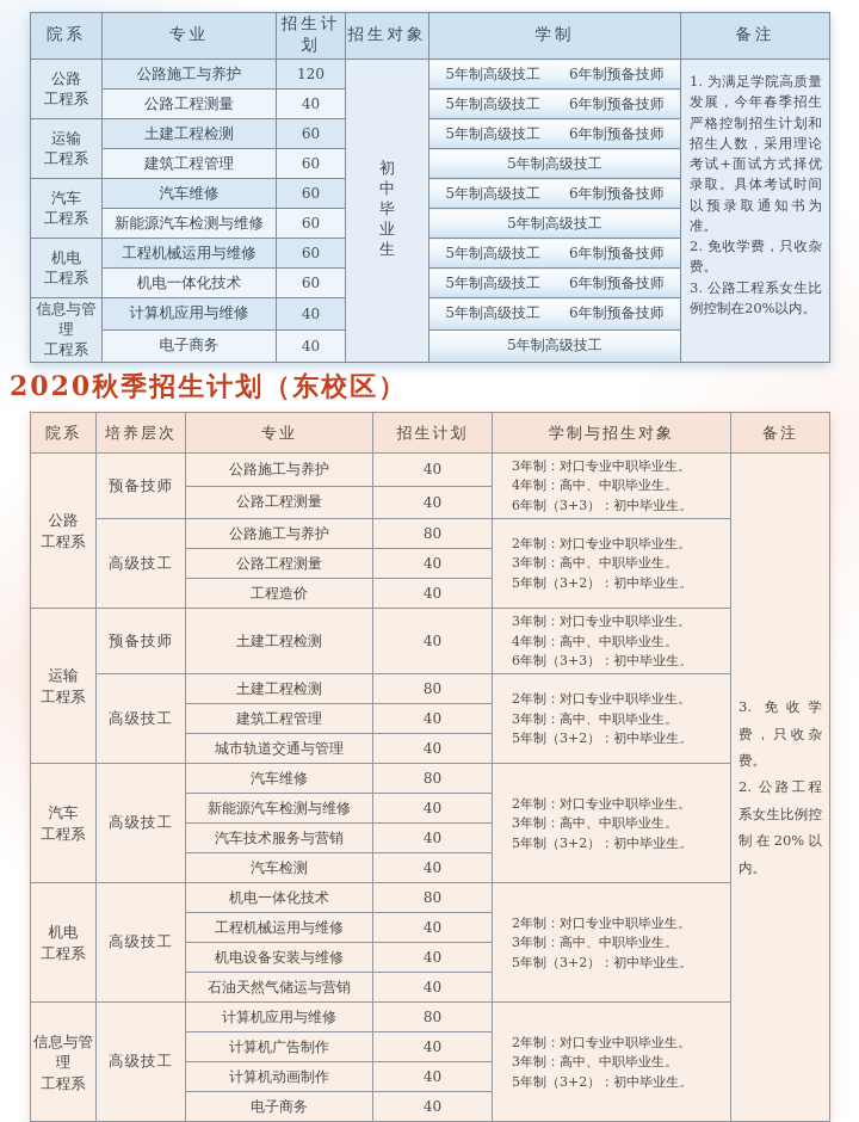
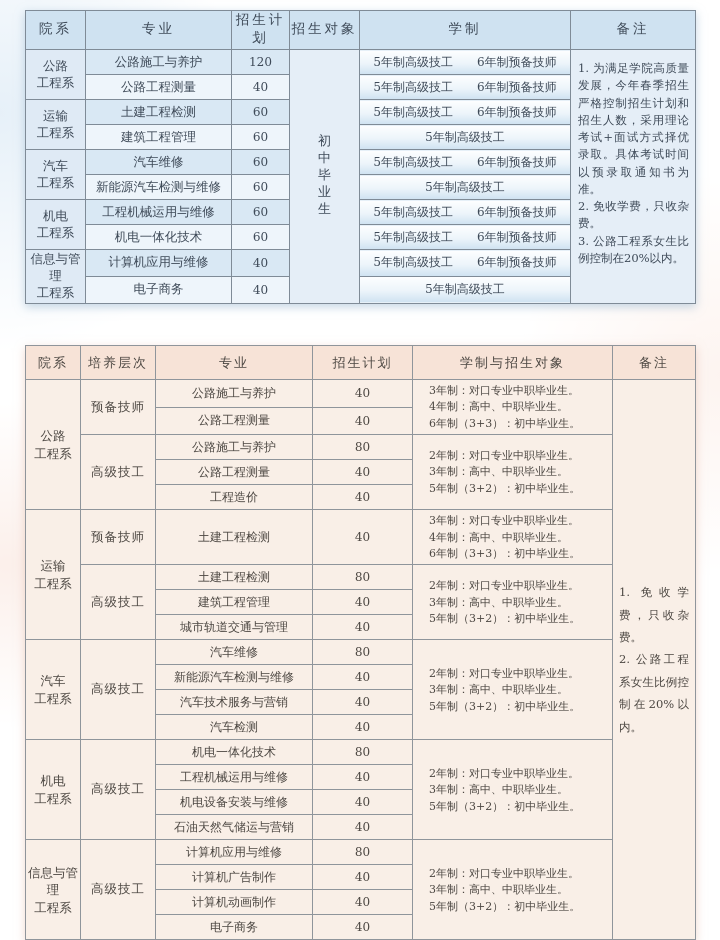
  院系	专业	招生计划	招生对象	学制	备注
  公路 工程系	公路施工与养护	120	初中毕业生	5年制高级技工 6年制预备技师	1. 为满足学院高质量发展，今年春季招生严格控制招生计划和招生人数，采用理论考试+面试方式择优录取。具体考试时间以预录取通知书为准。 2. 免收学费，只收杂费。 3. 公路工程系女生比例控制在20%以内。
  公路工程测量	40	5年制高级技工 6年制预备技师
  运输 工程系	土建工程检测	60	5年制高级技工 6年制预备技师
  建筑工程管理	60	5年制高级技工
  汽车 工程系	汽车维修	60	5年制高级技工 6年制预备技师
  新能源汽车检测与维修	60	5年制高级技工
  机电 工程系	工程机械运用与维修	60	5年制高级技工 6年制预备技师
  机电一体化技术	60	5年制高级技工 6年制预备技师
  信息与管理 工程系	计算机应用与维修	40	5年制高级技工 6年制预备技师
  电子商务	40	5年制高级技工
- 2020秋季招生计划（东校区）
  院系	培养层次	专业	招生计划	学制与招生对象	备注
- 公路 工程系	预备技师	公路施工与养护	40	3年制：对口专业中职毕业生。 4年制：高中、中职毕业生。 6年制（3+3）：初中毕业生。	3. 免收学费，只收杂费。 2. 公路工程系女生比例控制在20%以内。
+ 公路 工程系	预备技师	公路施工与养护	40	3年制：对口专业中职毕业生。 4年制：高中、中职毕业生。 6年制（3+3）：初中毕业生。	1. 免收学费，只收杂费。 2. 公路工程系女生比例控制在20%以内。
  公路工程测量	40
  高级技工	公路施工与养护	80	2年制：对口专业中职毕业生。 3年制：高中、中职毕业生。 5年制（3+2）：初中毕业生。
  公路工程测量	40
  工程造价	40
  运输 工程系	预备技师	土建工程检测	40	3年制：对口专业中职毕业生。 4年制：高中、中职毕业生。 6年制（3+3）：初中毕业生。
  高级技工	土建工程检测	80	2年制：对口专业中职毕业生。 3年制：高中、中职毕业生。 5年制（3+2）：初中毕业生。
  建筑工程管理	40
  城市轨道交通与管理	40
  汽车 工程系	高级技工	汽车维修	80	2年制：对口专业中职毕业生。 3年制：高中、中职毕业生。 5年制（3+2）：初中毕业生。
  新能源汽车检测与维修	40
  汽车技术服务与营销	40
  汽车检测	40
  机电 工程系	高级技工	机电一体化技术	80	2年制：对口专业中职毕业生。 3年制：高中、中职毕业生。 5年制（3+2）：初中毕业生。
  工程机械运用与维修	40
  机电设备安装与维修	40
  石油天然气储运与营销	40
  信息与管理 工程系	高级技工	计算机应用与维修	80	2年制：对口专业中职毕业生。 3年制：高中、中职毕业生。 5年制（3+2）：初中毕业生。
  计算机广告制作	40
  计算机动画制作	40
  电子商务	40
